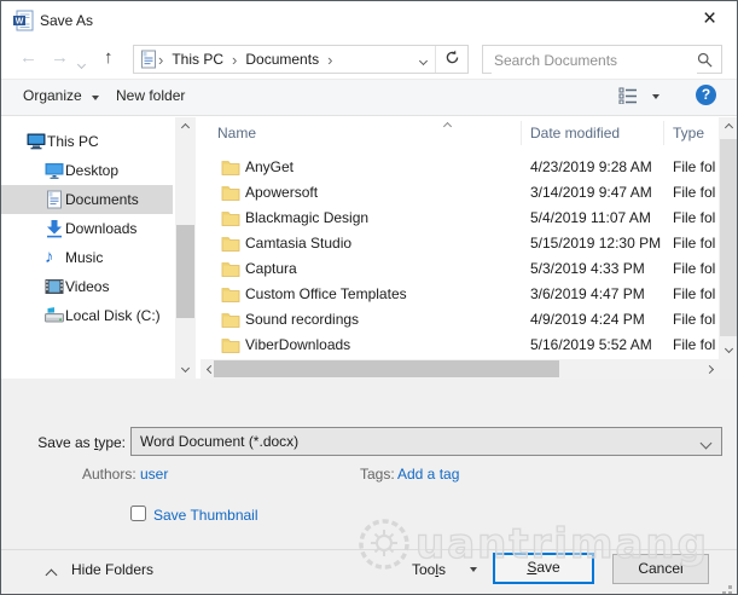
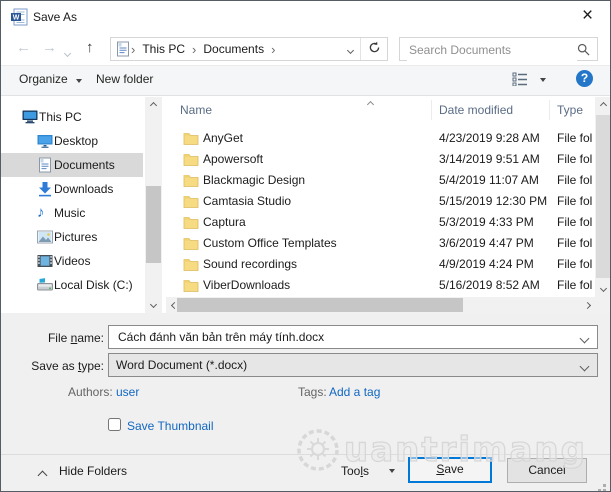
  Save As
  ×
  ←
  →
  ↑
  ›
  This PC
  ›
  Documents
  ›
  Search Documents
  Organize
  New folder
  ?
  This PC
  Desktop
  Documents
  Downloads
  ♪
  Music
+ Pictures
  Videos
  Local Disk (C:)
  Name
  Date modified
  Type
  AnyGet
  4/23/2019 9:28 AM
  File fol
  Apowersoft
- 3/14/2019 9:47 AM
+ 3/14/2019 9:51 AM
  File fol
  Blackmagic Design
  5/4/2019 11:07 AM
  File fol
  Camtasia Studio
  5/15/2019 12:30 PM
  File fol
  Captura
  5/3/2019 4:33 PM
  File fol
  Custom Office Templates
  3/6/2019 4:47 PM
  File fol
  Sound recordings
  4/9/2019 4:24 PM
  File fol
  ViberDownloads
- 5/16/2019 5:52 AM
+ 5/16/2019 8:52 AM
  File fol
+ File name:
+ Cách đánh văn bản trên máy tính.docx
  Save as type:
  Word Document (*.docx)
  Authors:
  user
  Tags:
  Add a tag
  Save Thumbnail
  Hide Folders
  Tools
  Save
  Cancel
  uantrimang
